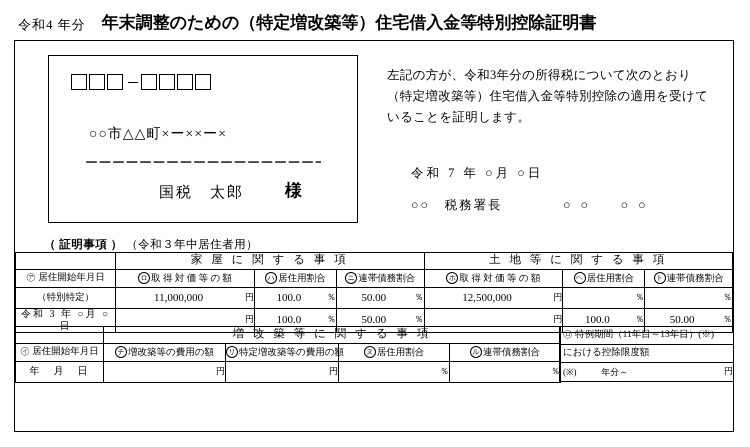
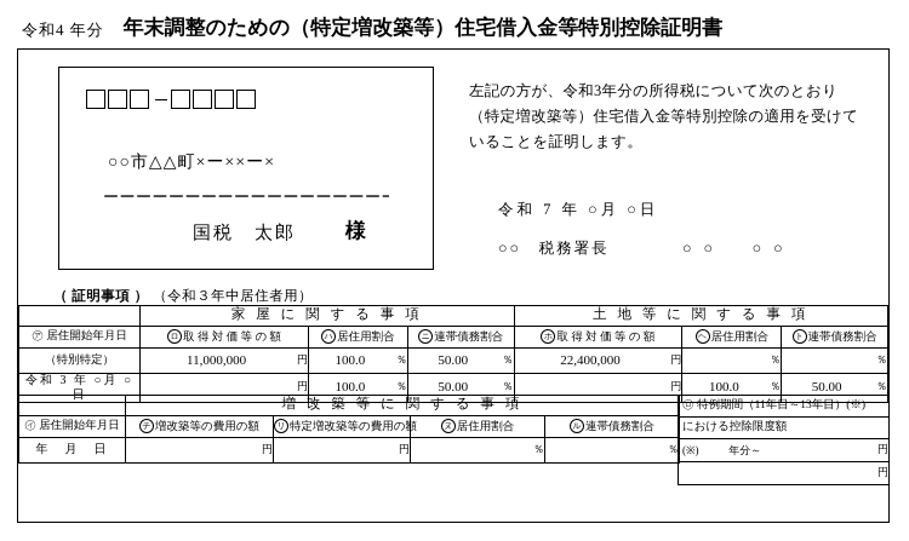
  令和4 年分
  年末調整のための（特定増改築等）住宅借入金等特別控除証明書
  ○○市△△町×ー××ー×
  ーーーーーーーーーーーーーーーーー
  国税 太郎
  様
  左記の方が、令和3年分の所得税について次のとおり（特定増改築等）住宅借入金等特別控除の適用を受けていることを証明します。
  令和 7 年 ○月 ○日
  ○○ 税務署長
  ○○ ○○
  （ 証明事項 ） （令和３年中居住者用）
  	家 屋 に 関 す る 事 項	土 地 等 に 関 す る 事 項
  ㋐ 居住開始年月日	ロ 取 得 対 価 等 の 額	ハ 居住用割合	ニ 連帯債務割合	ホ 取 得 対 価 等 の 額	ヘ 居住用割合	ト 連帯債務割合
- （特別特定）	円11,000,000	％100.0	％50.00	円12,500,000	％	％
+ （特別特定）	円11,000,000	％100.0	％50.00	円22,400,000	％	％
  令和 3 年 ○月 ○日	円	％100.0	％50.00	円	％100.0	％50.00
  	増 改 築 等 に 関 す る 事 項
  ㋑ 居住開始年月日	チ 増改築等の費用の額	リ 特定増改築等の費用の額	ヌ 居住用割合	ル 連帯債務割合
  年 月 日	円	円	％	％
  ㋺ 特例期間（11年目～13年目）(※)
  における控除限度額
  円 (※) 年分～
+ 円
